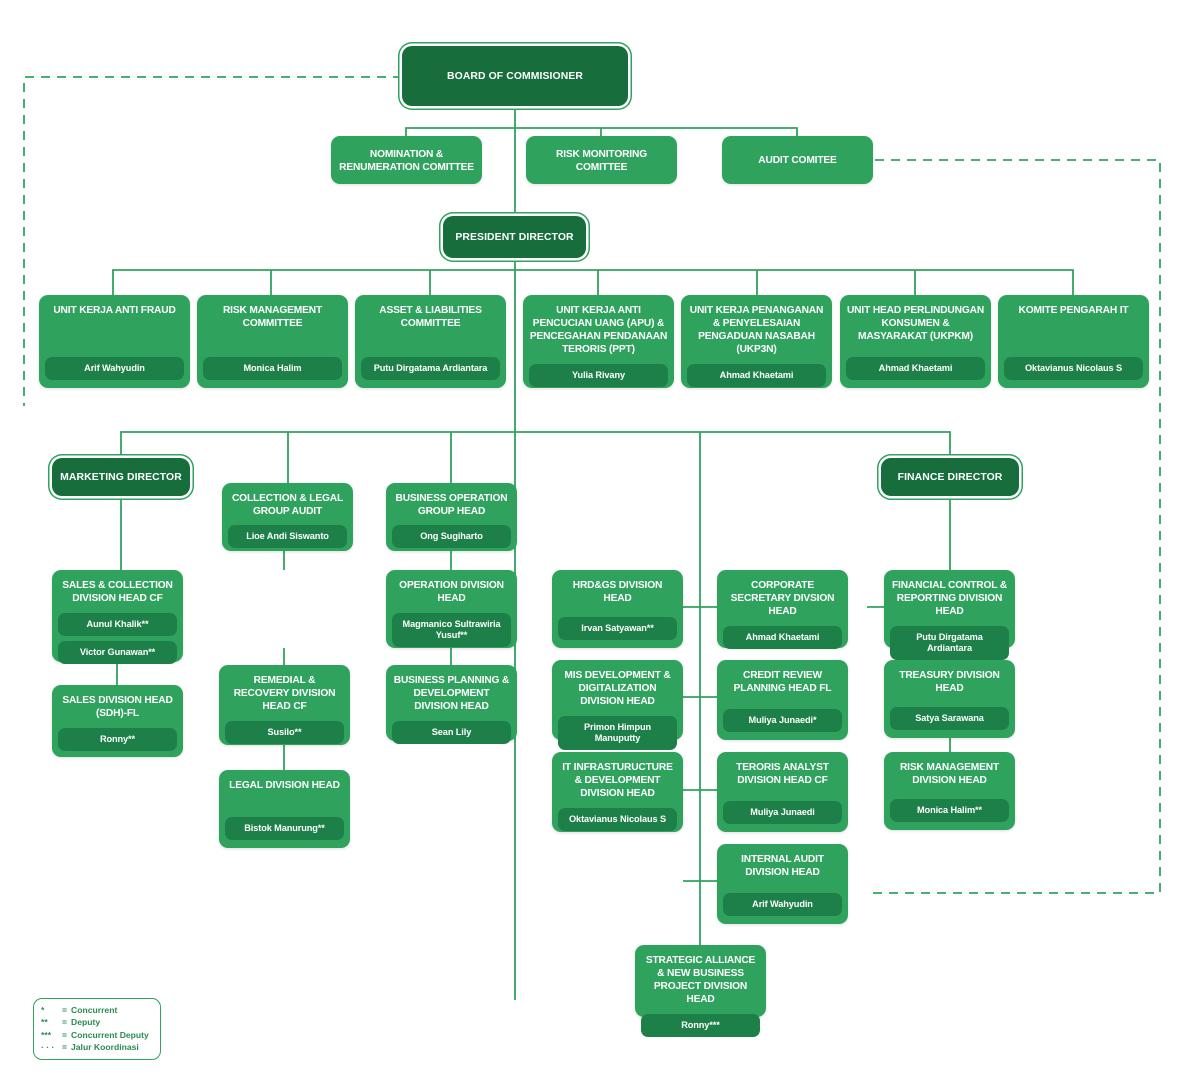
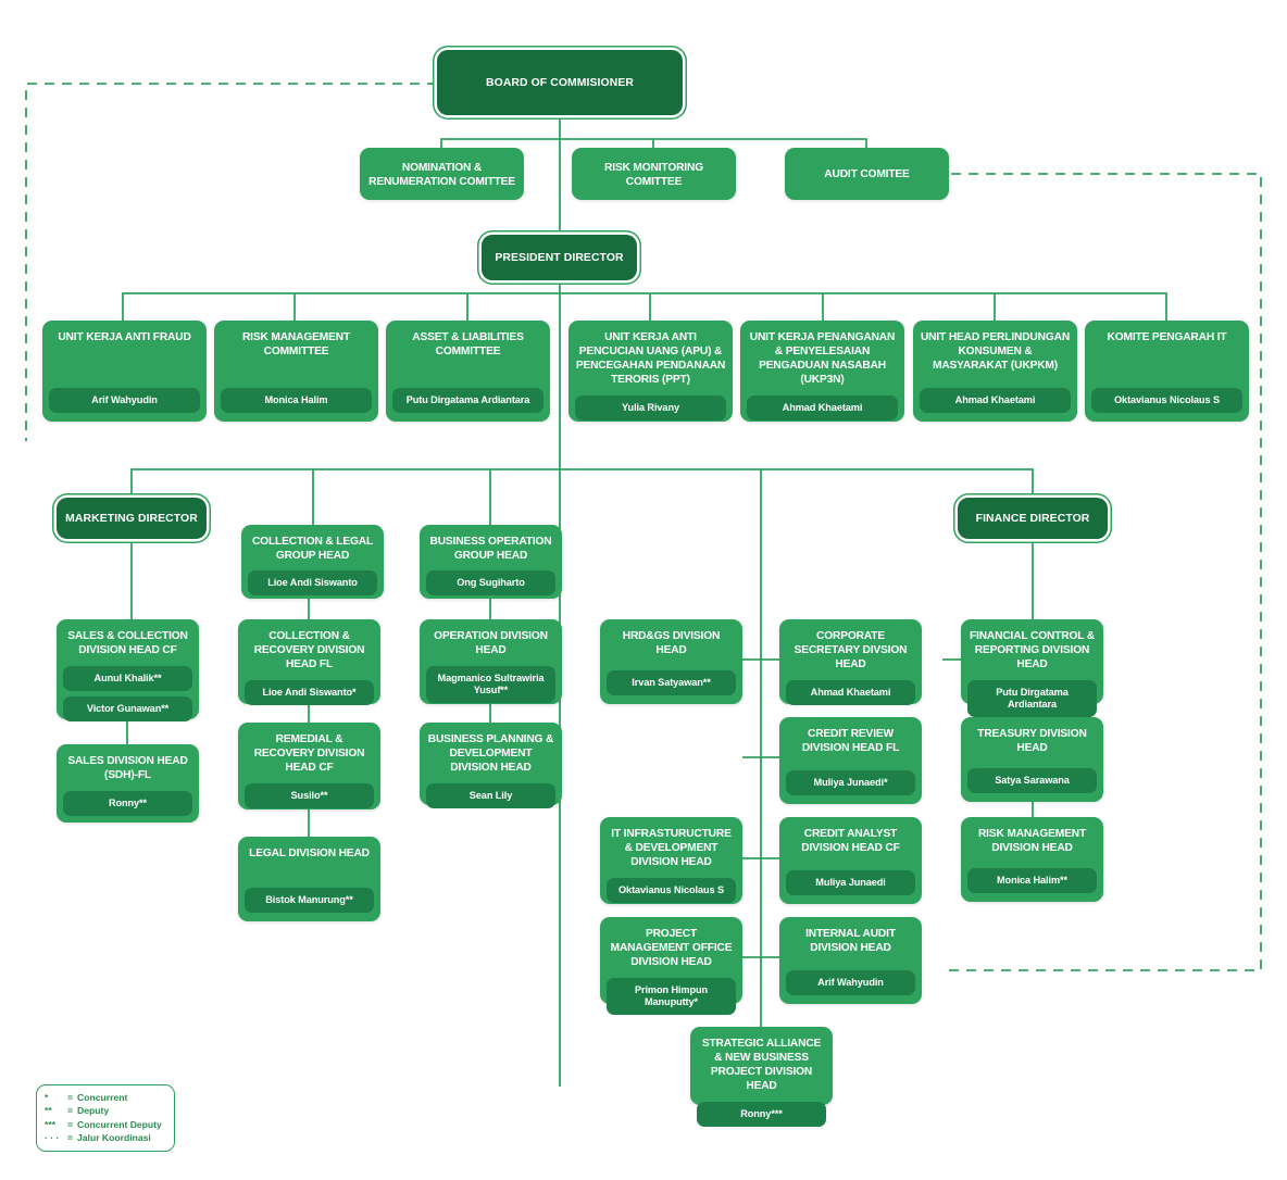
  BOARD OF COMMISIONER
  NOMINATION & RENUMERATION COMITTEE
  RISK MONITORING COMITTEE
  AUDIT COMITEE
  PRESIDENT DIRECTOR
  UNIT KERJA ANTI FRAUD
  Arif Wahyudin
  RISK MANAGEMENT COMMITTEE
  Monica Halim
  ASSET & LIABILITIES COMMITTEE
  Putu Dirgatama Ardiantara
  UNIT KERJA ANTI PENCUCIAN UANG (APU) & PENCEGAHAN PENDANAAN TERORIS (PPT)
  Yulia Rivany
  UNIT KERJA PENANGANAN & PENYELESAIAN PENGADUAN NASABAH (UKP3N)
  Ahmad Khaetami
  UNIT HEAD PERLINDUNGAN KONSUMEN & MASYARAKAT (UKPKM)
  Ahmad Khaetami
  KOMITE PENGARAH IT
  Oktavianus Nicolaus S
  MARKETING DIRECTOR
  FINANCE DIRECTOR
- COLLECTION & LEGAL GROUP AUDIT
+ COLLECTION & LEGAL GROUP HEAD
  Lioe Andi Siswanto
  BUSINESS OPERATION GROUP HEAD
  Ong Sugiharto
  SALES & COLLECTION DIVISION HEAD CF
  Aunul Khalik**
  Victor Gunawan**
  SALES DIVISION HEAD (SDH)-FL
  Ronny**
+ COLLECTION & RECOVERY DIVISION HEAD FL
+ Lioe Andi Siswanto*
  REMEDIAL & RECOVERY DIVISION HEAD CF
  Susilo**
  LEGAL DIVISION HEAD
  Bistok Manurung**
  OPERATION DIVISION HEAD
  Magmanico Sultrawiria Yusuf**
  BUSINESS PLANNING & DEVELOPMENT DIVISION HEAD
  Sean Lily
  HRD&GS DIVISION HEAD
  Irvan Satyawan**
- MIS DEVELOPMENT & DIGITALIZATION DIVISION HEAD
- Primon Himpun Manuputty
  IT INFRASTURUCTURE & DEVELOPMENT DIVISION HEAD
  Oktavianus Nicolaus S
+ PROJECT MANAGEMENT OFFICE DIVISION HEAD
+ Primon Himpun Manuputty*
  CORPORATE SECRETARY DIVSION HEAD
  Ahmad Khaetami
- CREDIT REVIEW PLANNING HEAD FL
+ CREDIT REVIEW DIVISION HEAD FL
  Muliya Junaedi*
- TERORIS ANALYST DIVISION HEAD CF
+ CREDIT ANALYST DIVISION HEAD CF
  Muliya Junaedi
  INTERNAL AUDIT DIVISION HEAD
  Arif Wahyudin
  FINANCIAL CONTROL & REPORTING DIVISION HEAD
  Putu Dirgatama Ardiantara
  TREASURY DIVISION HEAD
  Satya Sarawana
  RISK MANAGEMENT DIVISION HEAD
  Monica Halim**
  STRATEGIC ALLIANCE & NEW BUSINESS PROJECT DIVISION HEAD
  Ronny***
  *
  =
  Concurrent
  **
  =
  Deputy
  ***
  =
  Concurrent Deputy
  · · ·
  =
  Jalur Koordinasi
